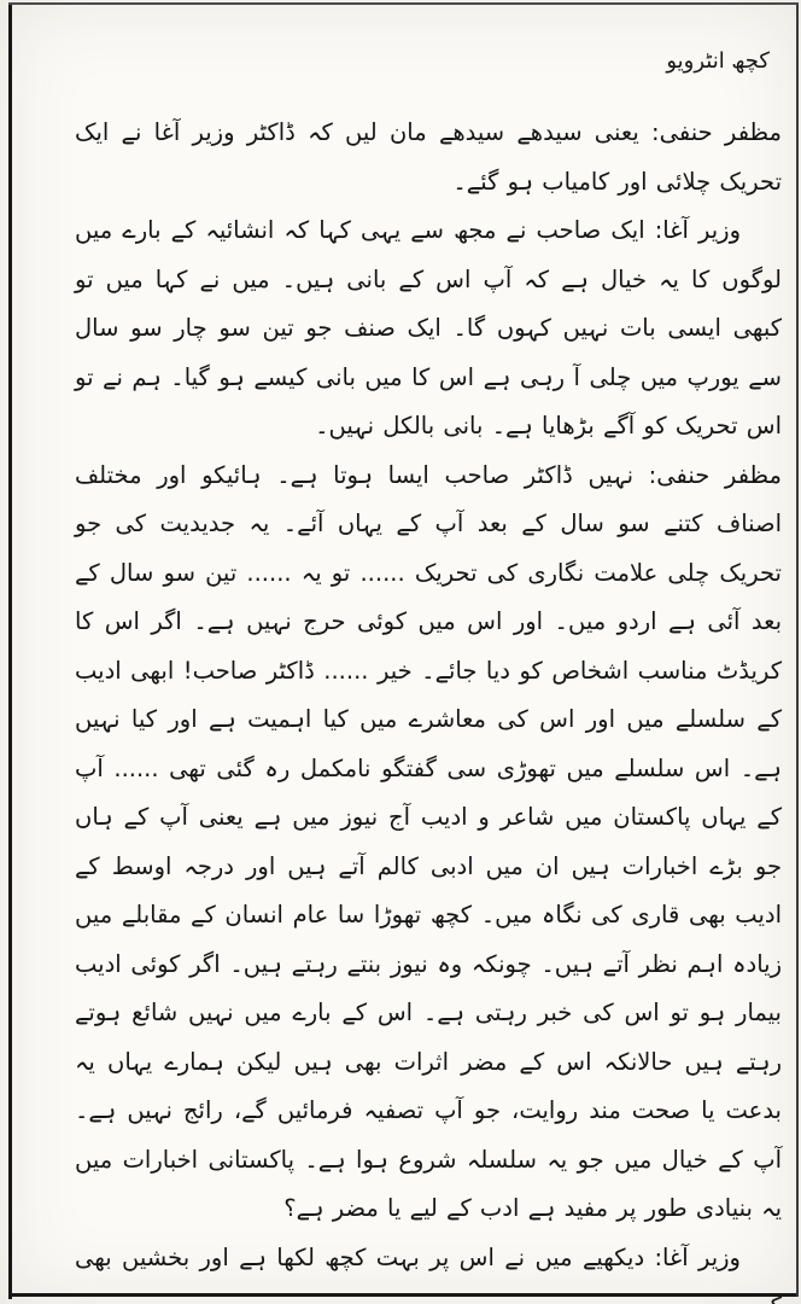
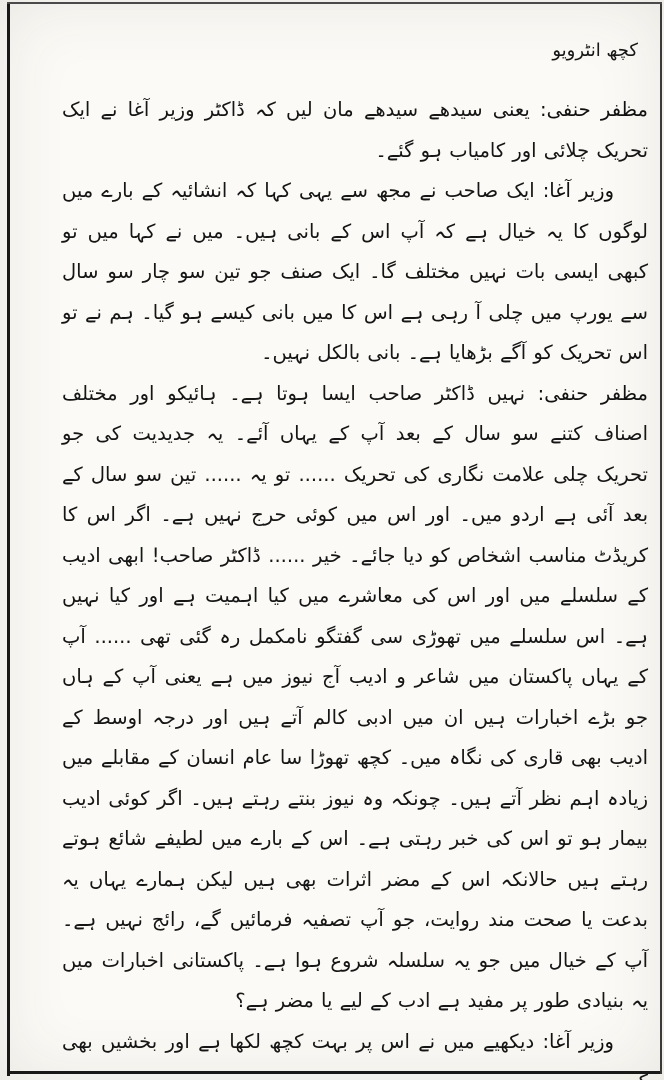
  کچھ انٹرویو
  مظفر حنفی: یعنی سیدھے سیدھے مان لیں کہ ڈاکٹر وزیر آغا نے ایک تحریک چلائی اور کامیاب ہو گئے۔
- وزیر آغا: ایک صاحب نے مجھ سے یہی کہا کہ انشائیہ کے بارے میں لوگوں کا یہ خیال ہے کہ آپ اس کے بانی ہیں۔ میں نے کہا میں تو کبھی ایسی بات نہیں کہوں گا۔ ایک صنف جو تین سو چار سو سال سے یورپ میں چلی آ رہی ہے اس کا میں بانی کیسے ہو گیا۔ ہم نے تو اس تحریک کو آگے بڑھایا ہے۔ بانی بالکل نہیں۔
+ وزیر آغا: ایک صاحب نے مجھ سے یہی کہا کہ انشائیہ کے بارے میں لوگوں کا یہ خیال ہے کہ آپ اس کے بانی ہیں۔ میں نے کہا میں تو کبھی ایسی بات نہیں مختلف گا۔ ایک صنف جو تین سو چار سو سال سے یورپ میں چلی آ رہی ہے اس کا میں بانی کیسے ہو گیا۔ ہم نے تو اس تحریک کو آگے بڑھایا ہے۔ بانی بالکل نہیں۔
- مظفر حنفی: نہیں ڈاکٹر صاحب ایسا ہوتا ہے۔ ہائیکو اور مختلف اصناف کتنے سو سال کے بعد آپ کے یہاں آئے۔ یہ جدیدیت کی جو تحریک چلی علامت نگاری کی تحریک ...... تو یہ ...... تین سو سال کے بعد آئی ہے اردو میں۔ اور اس میں کوئی حرج نہیں ہے۔ اگر اس کا کریڈٹ مناسب اشخاص کو دیا جائے۔ خیر ...... ڈاکٹر صاحب! ابھی ادیب کے سلسلے میں اور اس کی معاشرے میں کیا اہمیت ہے اور کیا نہیں ہے۔ اس سلسلے میں تھوڑی سی گفتگو نامکمل رہ گئی تھی ...... آپ کے یہاں پاکستان میں شاعر و ادیب آج نیوز میں ہے یعنی آپ کے ہاں جو بڑے اخبارات ہیں ان میں ادبی کالم آتے ہیں اور درجہ اوسط کے ادیب بھی قاری کی نگاہ میں۔ کچھ تھوڑا سا عام انسان کے مقابلے میں زیادہ اہم نظر آتے ہیں۔ چونکہ وہ نیوز بنتے رہتے ہیں۔ اگر کوئی ادیب بیمار ہو تو اس کی خبر رہتی ہے۔ اس کے بارے میں نہیں شائع ہوتے رہتے ہیں حالانکہ اس کے مضر اثرات بھی ہیں لیکن ہمارے یہاں یہ بدعت یا صحت مند روایت، جو آپ تصفیہ فرمائیں گے، رائج نہیں ہے۔ آپ کے خیال میں جو یہ سلسلہ شروع ہوا ہے۔ پاکستانی اخبارات میں یہ بنیادی طور پر مفید ہے ادب کے لیے یا مضر ہے؟
+ مظفر حنفی: نہیں ڈاکٹر صاحب ایسا ہوتا ہے۔ ہائیکو اور مختلف اصناف کتنے سو سال کے بعد آپ کے یہاں آئے۔ یہ جدیدیت کی جو تحریک چلی علامت نگاری کی تحریک ...... تو یہ ...... تین سو سال کے بعد آئی ہے اردو میں۔ اور اس میں کوئی حرج نہیں ہے۔ اگر اس کا کریڈٹ مناسب اشخاص کو دیا جائے۔ خیر ...... ڈاکٹر صاحب! ابھی ادیب کے سلسلے میں اور اس کی معاشرے میں کیا اہمیت ہے اور کیا نہیں ہے۔ اس سلسلے میں تھوڑی سی گفتگو نامکمل رہ گئی تھی ...... آپ کے یہاں پاکستان میں شاعر و ادیب آج نیوز میں ہے یعنی آپ کے ہاں جو بڑے اخبارات ہیں ان میں ادبی کالم آتے ہیں اور درجہ اوسط کے ادیب بھی قاری کی نگاہ میں۔ کچھ تھوڑا سا عام انسان کے مقابلے میں زیادہ اہم نظر آتے ہیں۔ چونکہ وہ نیوز بنتے رہتے ہیں۔ اگر کوئی ادیب بیمار ہو تو اس کی خبر رہتی ہے۔ اس کے بارے میں لطیفے شائع ہوتے رہتے ہیں حالانکہ اس کے مضر اثرات بھی ہیں لیکن ہمارے یہاں یہ بدعت یا صحت مند روایت، جو آپ تصفیہ فرمائیں گے، رائج نہیں ہے۔ آپ کے خیال میں جو یہ سلسلہ شروع ہوا ہے۔ پاکستانی اخبارات میں یہ بنیادی طور پر مفید ہے ادب کے لیے یا مضر ہے؟
  وزیر آغا: دیکھیے میں نے اس پر بہت کچھ لکھا ہے اور بخشیں بھی
